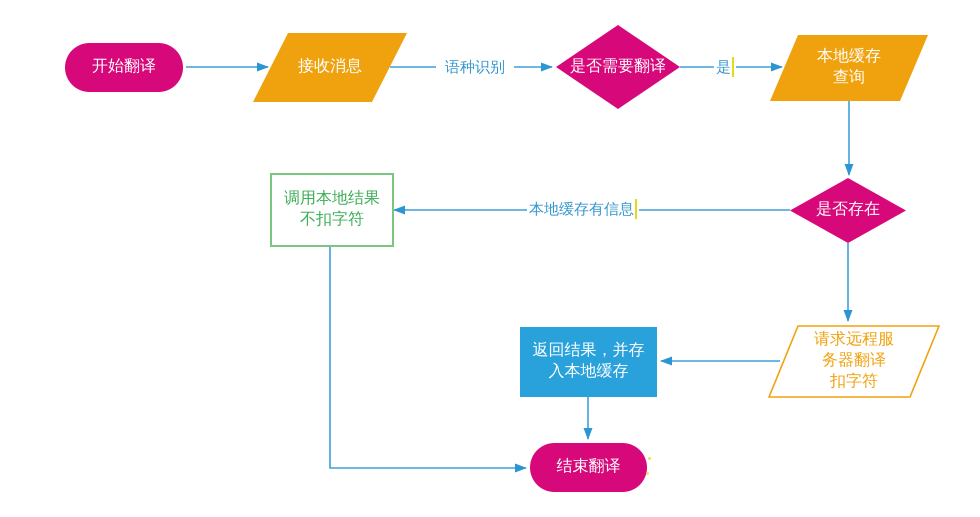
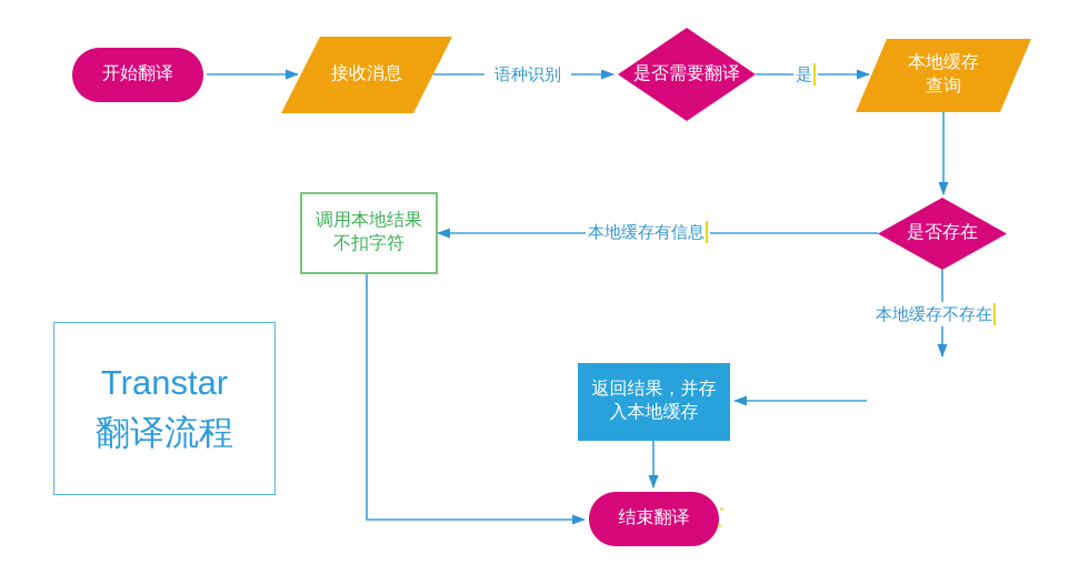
  开始翻译
  接收消息
  是否需要翻译
  本地缓存
  查询
  是否存在
  调用本地结果
  不扣字符
- 请求远程服
- 务器翻译
- 扣字符
  返回结果，并存
  入本地缓存
  结束翻译
  语种识别
  是
  本地缓存有信息
+ 本地缓存不存在
+ Transtar
+ 翻译流程
